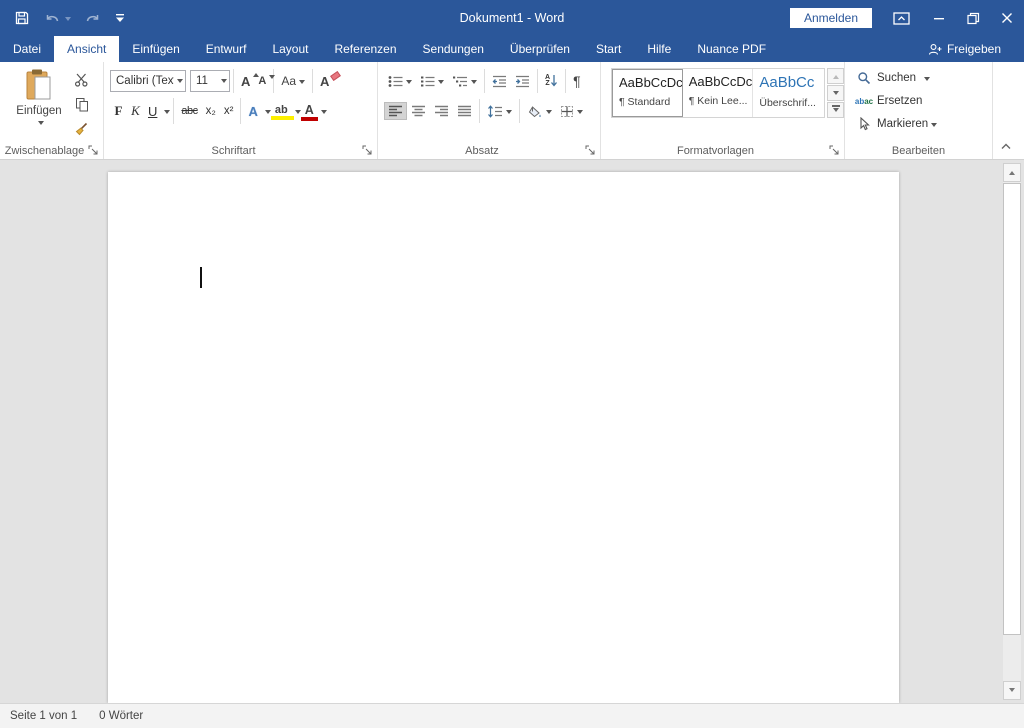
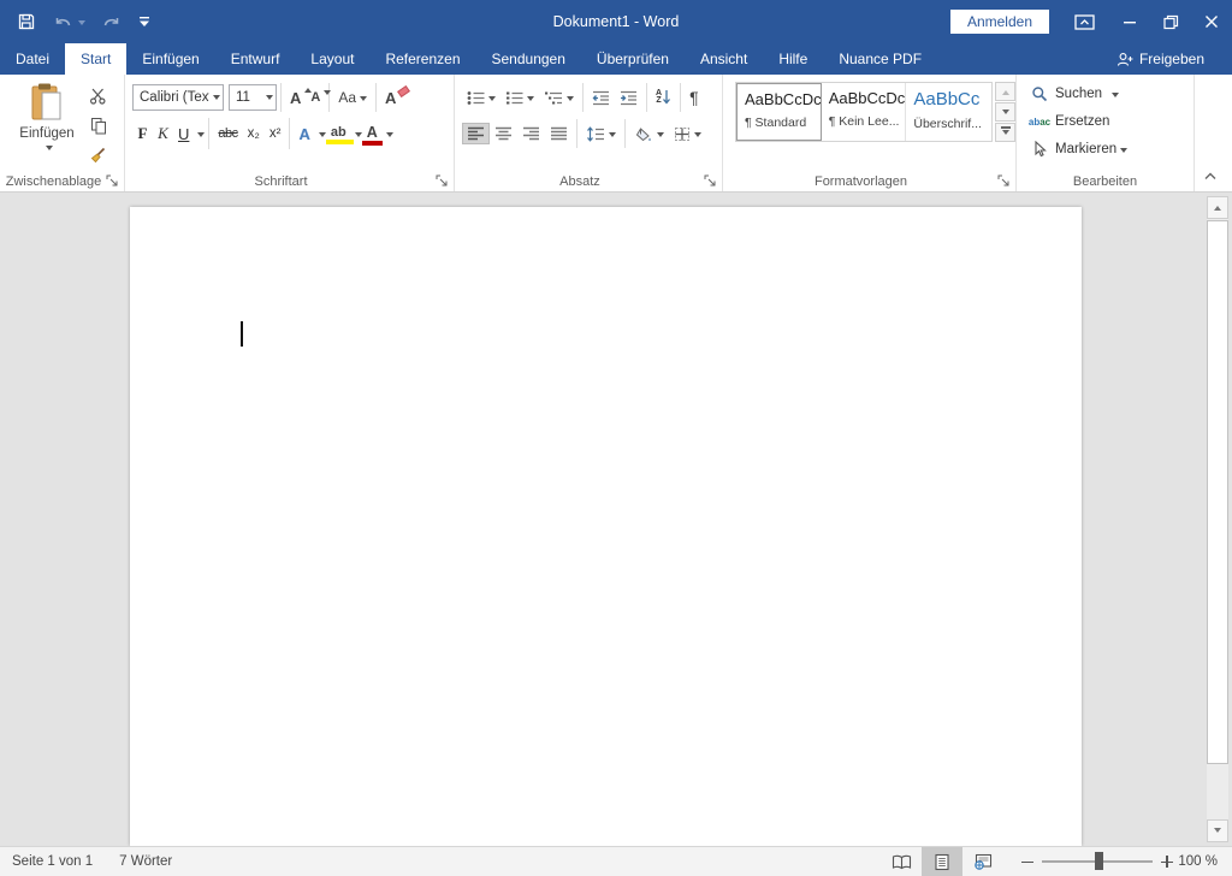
  Dokument1 - Word
  Anmelden
  Datei
- Ansicht
+ Start
  Einfügen
  Entwurf
  Layout
  Referenzen
  Sendungen
  Überprüfen
- Start
+ Ansicht
  Hilfe
  Nuance PDF
  Freigeben
  Einfügen
  Zwischenablage
  Calibri (Tex
  11
  A
  A
  Aa
  A
  F
  K
  U
  abc
  x₂
  x²
  A
  ab
  A
  Schriftart
  ¶
  Absatz
  AaBbCcDc
  ¶ Standard
  AaBbCcDc
  ¶ Kein Lee...
  AaBbCc
  Überschrif...
  Formatvorlagen
  Suchen
  ab
  ac
  Ersetzen
  Markieren
  Bearbeiten
  Seite 1 von 1
- 0 Wörter
+ 7 Wörter
+ 100 %
